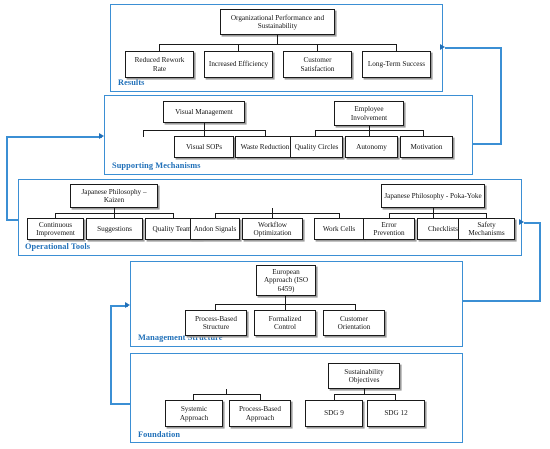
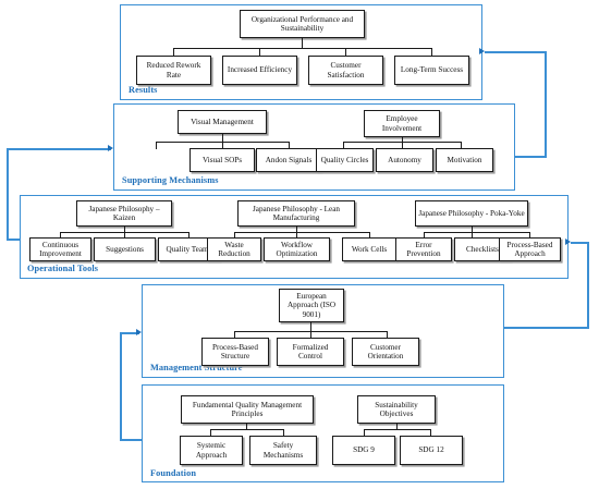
  Results
  Organizational Performance and Sustainability
  Reduced Rework Rate
  Increased Efficiency
  Customer Satisfaction
  Long-Term Success
  Supporting Mechanisms
  Visual Management
  Visual SOPs
- Waste Reduction
+ Andon Signals
  Employee Involvement
  Quality Circles
  Autonomy
  Motivation
  Operational Tools
  Japanese Philosophy – Kaizen
  Continuous Improvement
  Suggestions
  Quality Team
+ Japanese Philosophy - Lean Manufacturing
- Andon Signals
+ Waste Reduction
  Workflow Optimization
  Work Cells
  Japanese Philosophy - Poka-Yoke
  Error Prevention
  Checklists
- Safety Mechanisms
+ Process-Based Approach
  Management Structure
- European Approach (ISO 6459)
+ European Approach (ISO 9001)
  Process-Based Structure
  Formalized Control
  Customer Orientation
  Foundation
+ Fundamental Quality Management Principles
  Systemic Approach
- Process-Based Approach
+ Safety Mechanisms
  Sustainability Objectives
  SDG 9
  SDG 12
